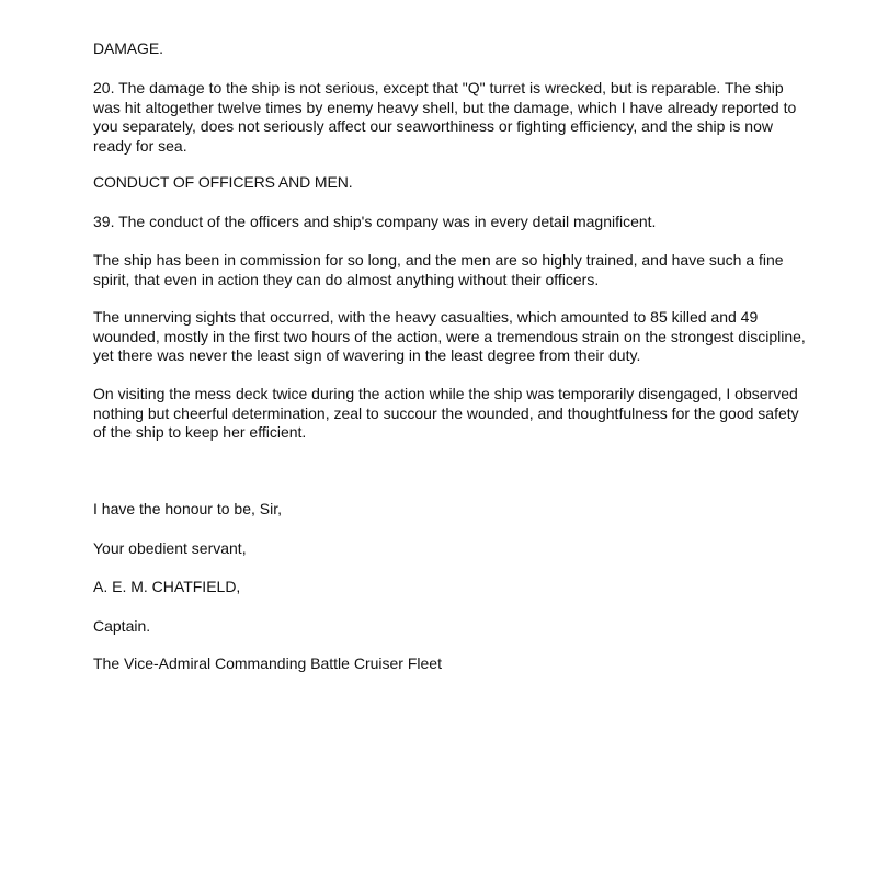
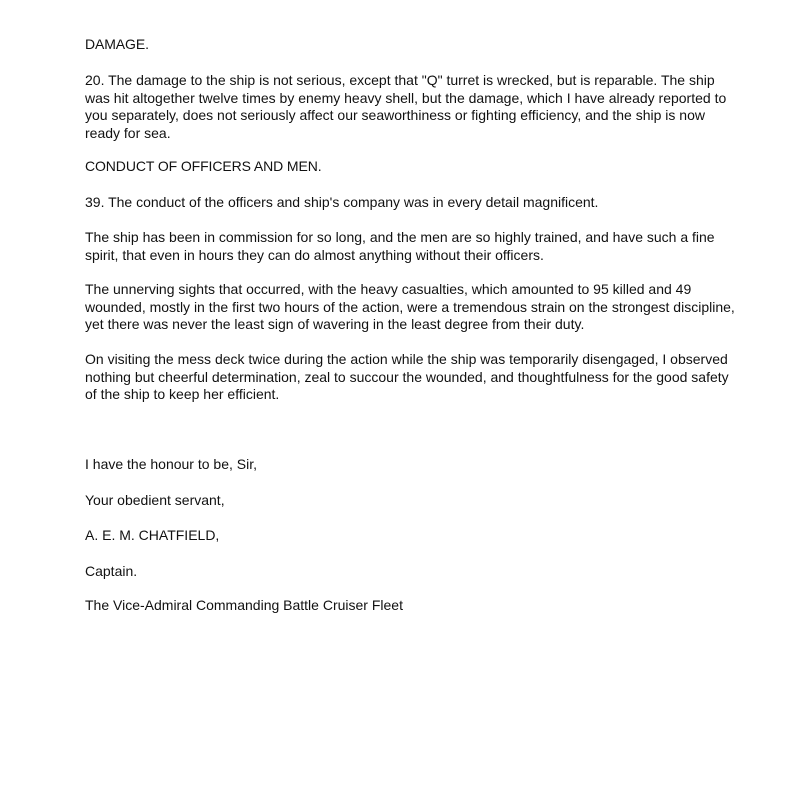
  DAMAGE.
  20. The damage to the ship is not serious, except that "Q" turret is wrecked, but is reparable. The ship was hit altogether twelve times by enemy heavy shell, but the damage, which I have already reported to you separately, does not seriously affect our seaworthiness or fighting efficiency, and the ship is now ready for sea.
  CONDUCT OF OFFICERS AND MEN.
  39. The conduct of the officers and ship's company was in every detail magnificent.
- The ship has been in commission for so long, and the men are so highly trained, and have such a fine spirit, that even in action they can do almost anything without their officers.
+ The ship has been in commission for so long, and the men are so highly trained, and have such a fine spirit, that even in hours they can do almost anything without their officers.
- The unnerving sights that occurred, with the heavy casualties, which amounted to 85 killed and 49 wounded, mostly in the first two hours of the action, were a tremendous strain on the strongest discipline, yet there was never the least sign of wavering in the least degree from their duty.
+ The unnerving sights that occurred, with the heavy casualties, which amounted to 95 killed and 49 wounded, mostly in the first two hours of the action, were a tremendous strain on the strongest discipline, yet there was never the least sign of wavering in the least degree from their duty.
  On visiting the mess deck twice during the action while the ship was temporarily disengaged, I observed nothing but cheerful determination, zeal to succour the wounded, and thoughtfulness for the good safety of the ship to keep her efficient.
  I have the honour to be, Sir,
  Your obedient servant,
  A. E. M. CHATFIELD,
  Captain.
  The Vice-Admiral Commanding Battle Cruiser Fleet
